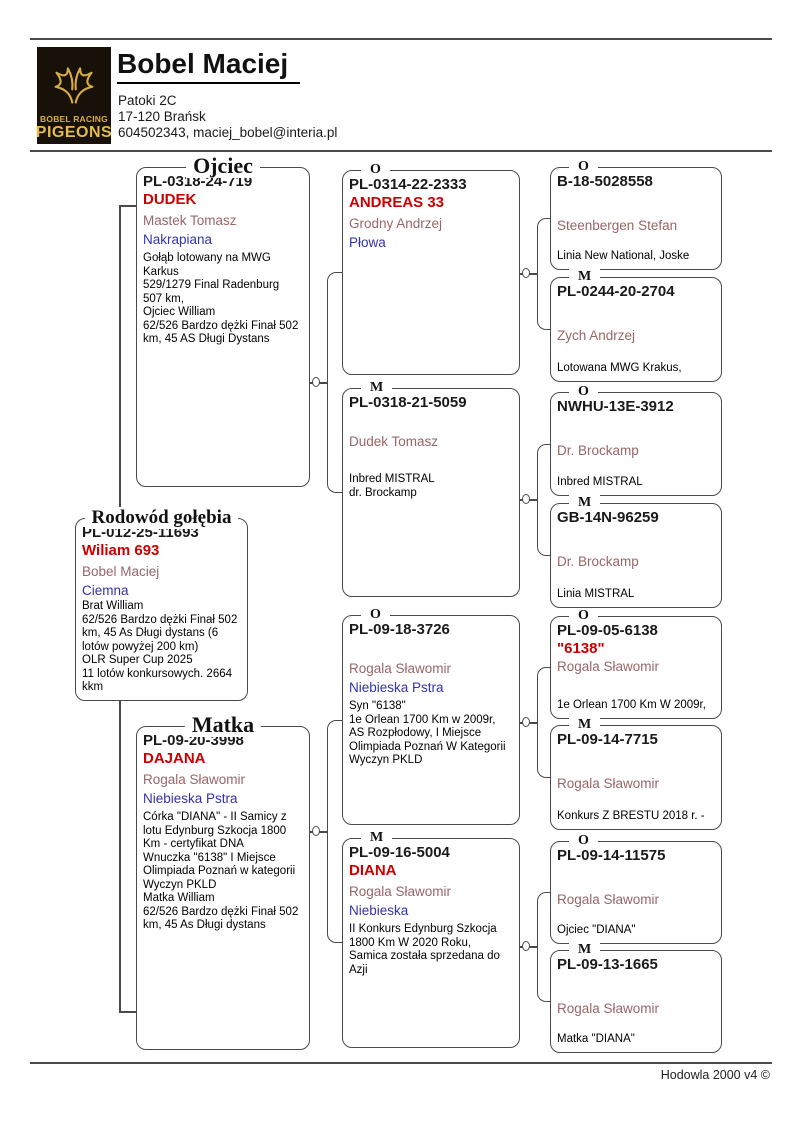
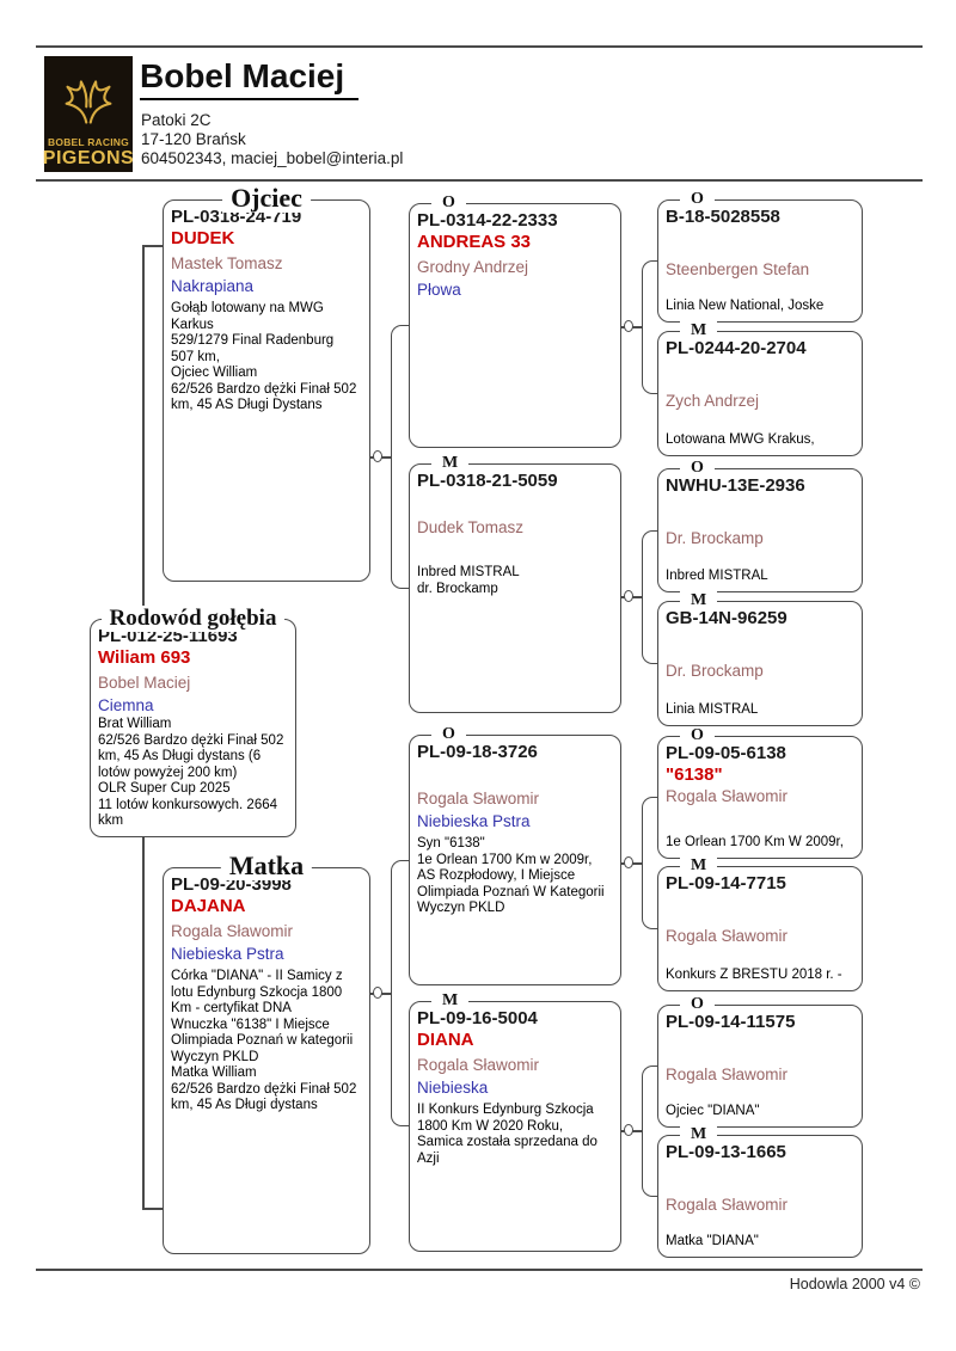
  BOBEL RACING
  PIGEONS
  Bobel Maciej
  Patoki 2C
  17-120 Brańsk
  604502343, maciej_bobel@interia.pl
  Ojciec
  PL-0318-24-719
  DUDEK
  Mastek Tomasz
  Nakrapiana
  Gołąb lotowany na MWG
  Karkus
  529/1279 Final Radenburg
  507 km,
  Ojciec William
  62/526 Bardzo dężki Finał 502
  km, 45 AS Długi Dystans
  Rodowód gołębia
  PL-012-25-11693
  Wiliam 693
  Bobel Maciej
  Ciemna
  Brat William
  62/526 Bardzo dężki Finał 502
  km, 45 As Długi dystans (6
  lotów powyżej 200 km)
  OLR Super Cup 2025
  11 lotów konkursowych. 2664
  kkm
  Matka
  PL-09-20-3998
  DAJANA
  Rogala Sławomir
  Niebieska Pstra
  Córka "DIANA" - II Samicy z
  lotu Edynburg Szkocja 1800
  Km - certyfikat DNA
  Wnuczka "6138" I Miejsce
  Olimpiada Poznań w kategorii
  Wyczyn PKLD
  Matka William
  62/526 Bardzo dężki Finał 502
  km, 45 As Długi dystans
  O
  PL-0314-22-2333
  ANDREAS 33
  Grodny Andrzej
  Płowa
  M
  PL-0318-21-5059
  Dudek Tomasz
  Inbred MISTRAL
  dr. Brockamp
  O
  PL-09-18-3726
  Rogala Sławomir
  Niebieska Pstra
  Syn "6138"
  1e Orlean 1700 Km w 2009r,
  AS Rozpłodowy, I Miejsce
  Olimpiada Poznań W Kategorii
  Wyczyn PKLD
  M
  PL-09-16-5004
  DIANA
  Rogala Sławomir
  Niebieska
  II Konkurs Edynburg Szkocja
  1800 Km W 2020 Roku,
  Samica została sprzedana do
  Azji
  O
  B-18-5028558
  Steenbergen Stefan
  Linia New National, Joske
  M
  PL-0244-20-2704
  Zych Andrzej
  Lotowana MWG Krakus,
  O
- NWHU-13E-3912
+ NWHU-13E-2936
  Dr. Brockamp
  Inbred MISTRAL
  M
  GB-14N-96259
  Dr. Brockamp
  Linia MISTRAL
  O
  PL-09-05-6138
  "6138"
  Rogala Sławomir
  1e Orlean 1700 Km W 2009r,
  M
  PL-09-14-7715
  Rogala Sławomir
  Konkurs Z BRESTU 2018 r. -
  O
  PL-09-14-11575
  Rogala Sławomir
  Ojciec "DIANA"
  M
  PL-09-13-1665
  Rogala Sławomir
  Matka "DIANA"
  Hodowla 2000 v4 ©
